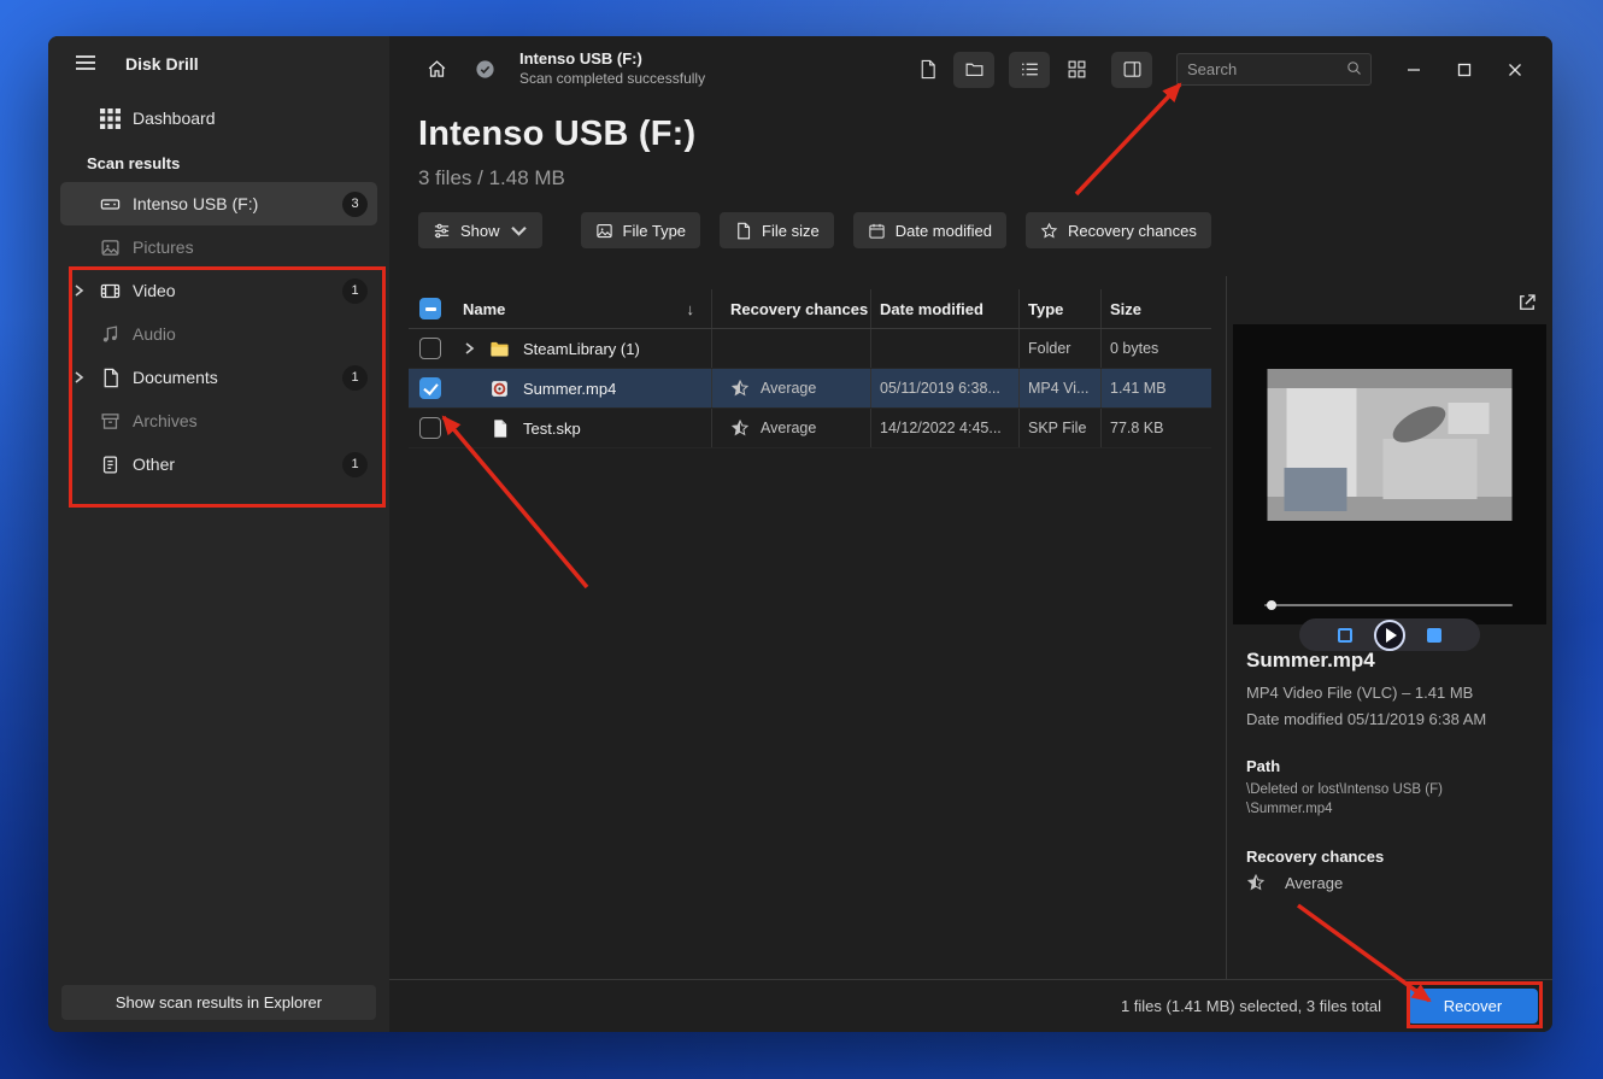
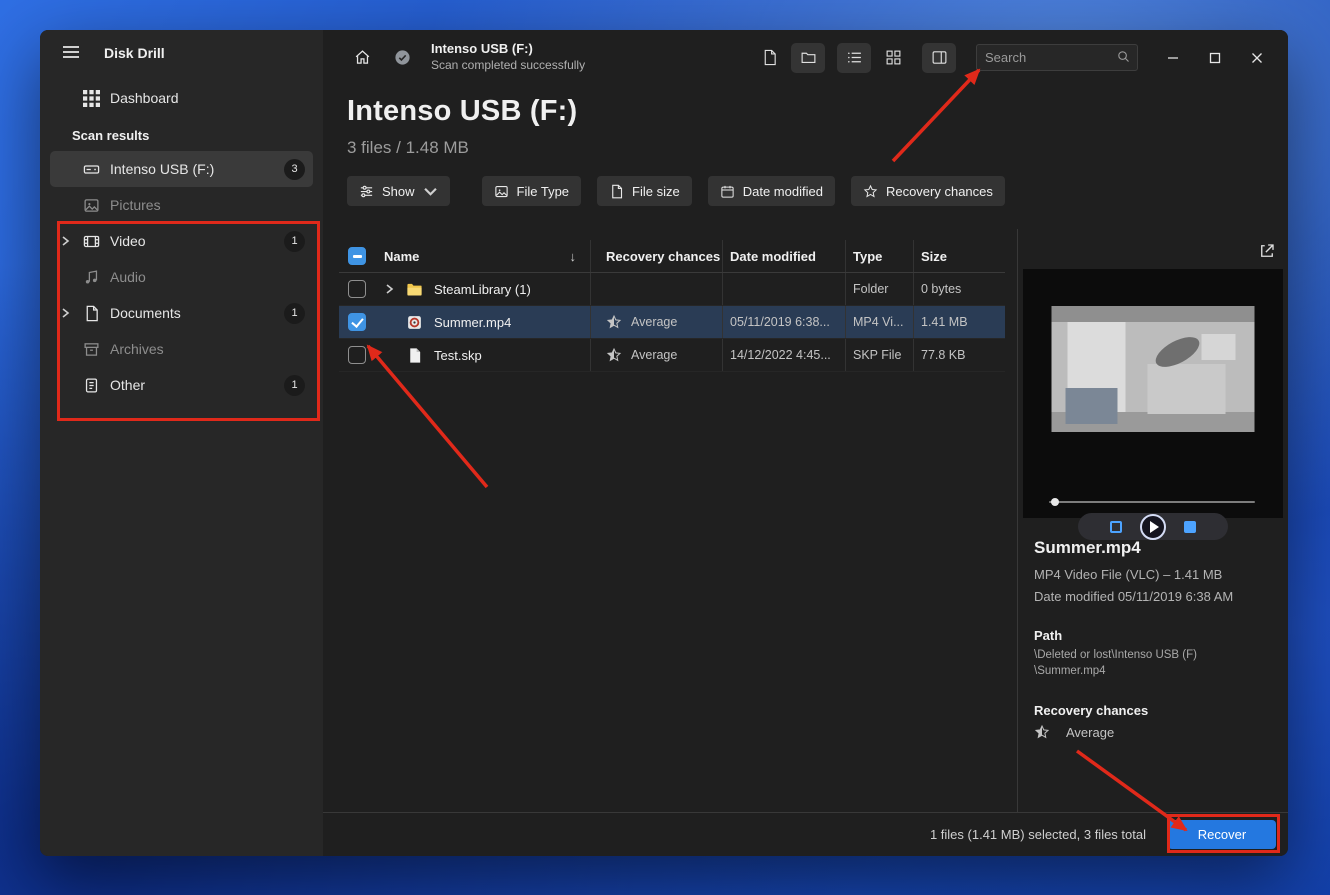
  Disk Drill
  Dashboard
  Scan results
  Intenso USB (F:)
  3
  Pictures
  Video
  1
  Audio
  Documents
  1
  Archives
  Other
  1
- Show scan results in Explorer
  Intenso USB (F:)
  Scan completed successfully
  Search
  Intenso USB (F:)
  3 files / 1.48 MB
  Show
  File Type
  File size
  Date modified
  Recovery chances
  Name
  ↓
  Recovery chances
  Date modified
  Type
  Size
  SteamLibrary (1)
  Folder
  0 bytes
  Summer.mp4
  Average
  05/11/2019 6:38...
  MP4 Vi...
  1.41 MB
  Test.skp
  Average
  14/12/2022 4:45...
  SKP File
  77.8 KB
  Summer.mp4
  MP4 Video File (VLC) – 1.41 MB
  Date modified 05/11/2019 6:38 AM
  Path
  \Deleted or lost\Intenso USB (F)
  \Summer.mp4
  Recovery chances
  Average
  1 files (1.41 MB) selected, 3 files total
  Recover
